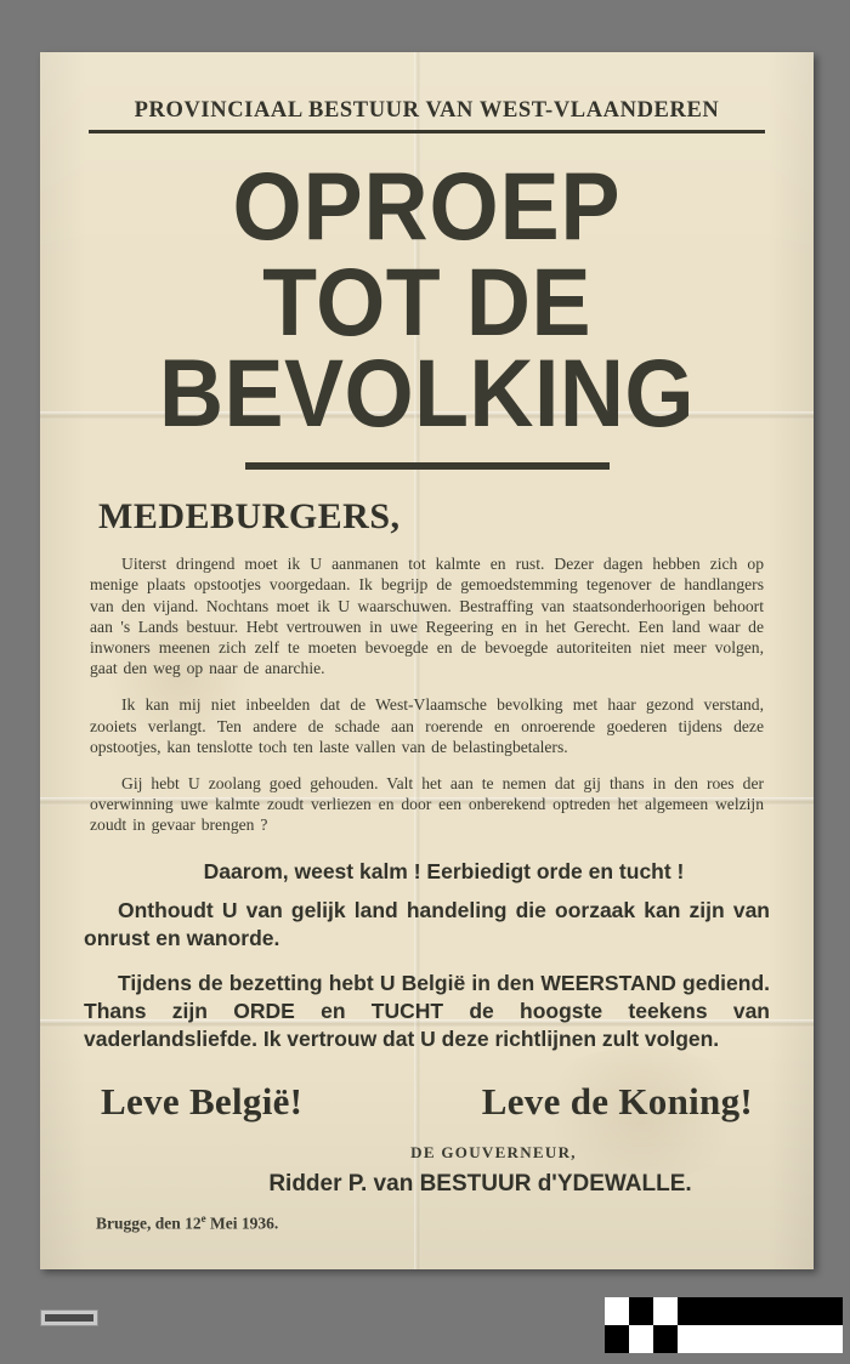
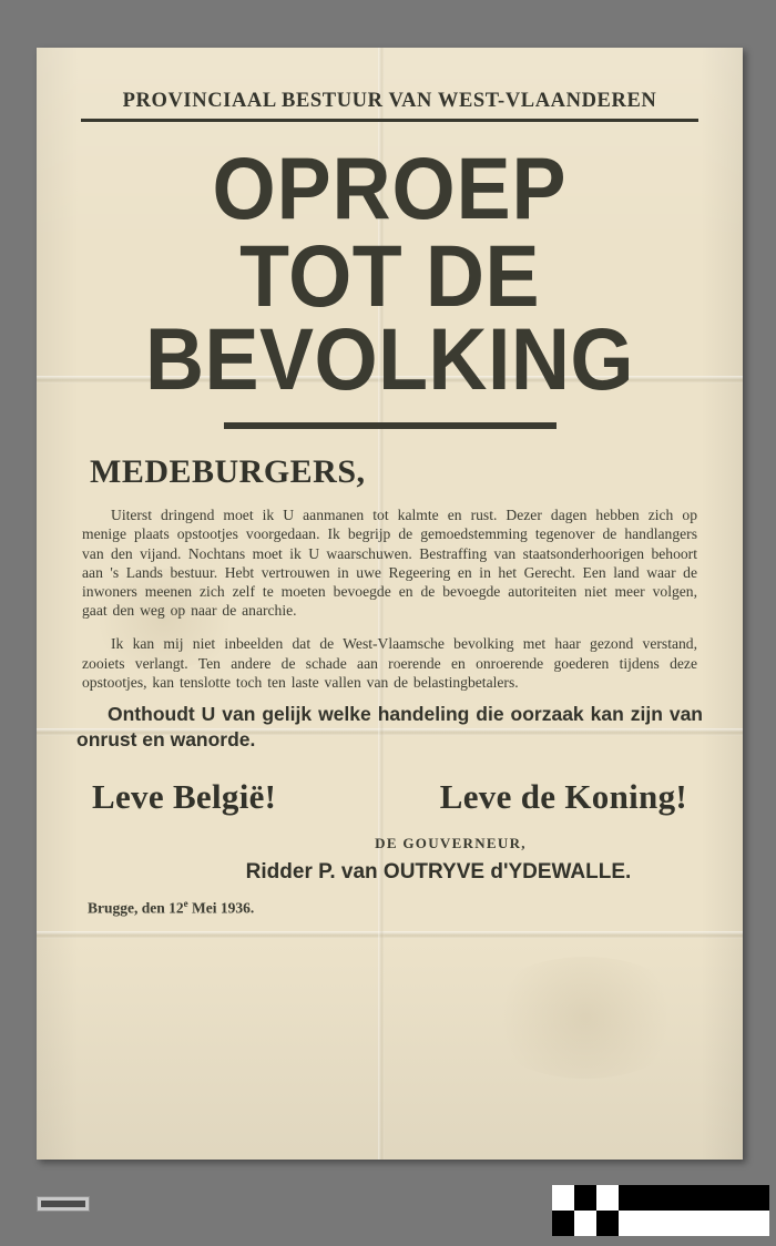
  PROVINCIAAL BESTUUR VAN WEST-VLAANDEREN
  OPROEP
  TOT DE BEVOLKING
  MEDEBURGERS,
  Uiterst dringend moet ik U aanmanen tot kalmte en rust. Dezer dagen hebben zich op menige plaats opstootjes voorgedaan. Ik begrijp de gemoedstemming tegenover de handlangers van den vijand. Nochtans moet ik U waarschuwen. Bestraffing van staatsonderhoorigen behoort aan 's Lands bestuur. Hebt vertrouwen in uwe Regeering en in het Gerecht. Een land waar de inwoners meenen zich zelf te moeten bevoegde en de bevoegde autoriteiten niet meer volgen, gaat den weg op naar de anarchie.
  Ik kan mij niet inbeelden dat de West-Vlaamsche bevolking met haar gezond verstand, zooiets verlangt. Ten andere de schade aan roerende en onroerende goederen tijdens deze opstootjes, kan tenslotte toch ten laste vallen van de belastingbetalers.
- Gij hebt U zoolang goed gehouden. Valt het aan te nemen dat gij thans in den roes der overwinning uwe kalmte zoudt verliezen en door een onberekend optreden het algemeen welzijn zoudt in gevaar brengen ?
- Daarom, weest kalm ! Eerbiedigt orde en tucht !
- Onthoudt U van gelijk land handeling die oorzaak kan zijn van onrust en wanorde.
+ Onthoudt U van gelijk welke handeling die oorzaak kan zijn van onrust en wanorde.
- Tijdens de bezetting hebt U België in den WEERSTAND gediend. Thans zijn ORDE en TUCHT de hoogste teekens van vaderlandsliefde. Ik vertrouw dat U deze richtlijnen zult volgen.
  Leve België!
  Leve de Koning!
  DE GOUVERNEUR,
- Ridder P. van BESTUUR d'YDEWALLE.
+ Ridder P. van OUTRYVE d'YDEWALLE.
  Brugge, den 12e Mei 1936.
